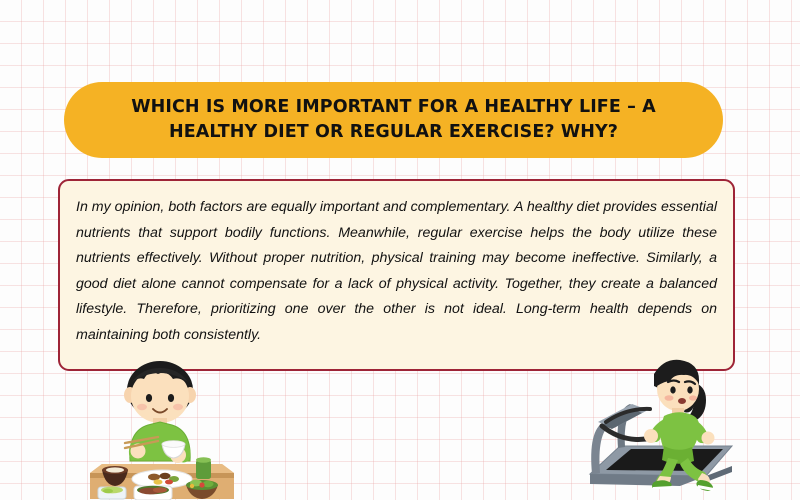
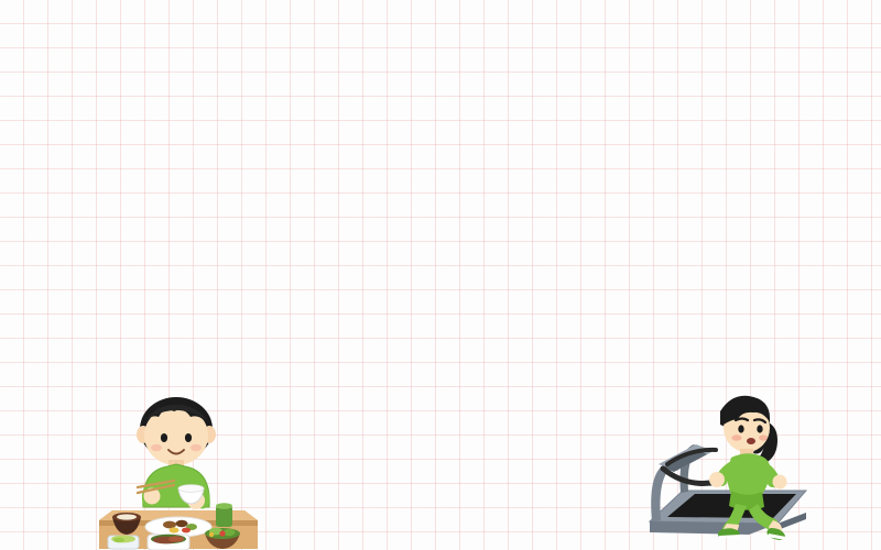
- WHICH IS MORE IMPORTANT FOR A HEALTHY LIFE – A HEALTHY DIET OR REGULAR EXERCISE? WHY?
- In my opinion, both factors are equally important and complementary. A healthy diet provides essential nutrients that support bodily functions. Meanwhile, regular exercise helps the body utilize these nutrients effectively. Without proper nutrition, physical training may become ineffective. Similarly, a good diet alone cannot compensate for a lack of physical activity. Together, they create a balanced lifestyle. Therefore, prioritizing one over the other is not ideal. Long-term health depends on maintaining both consistently.
